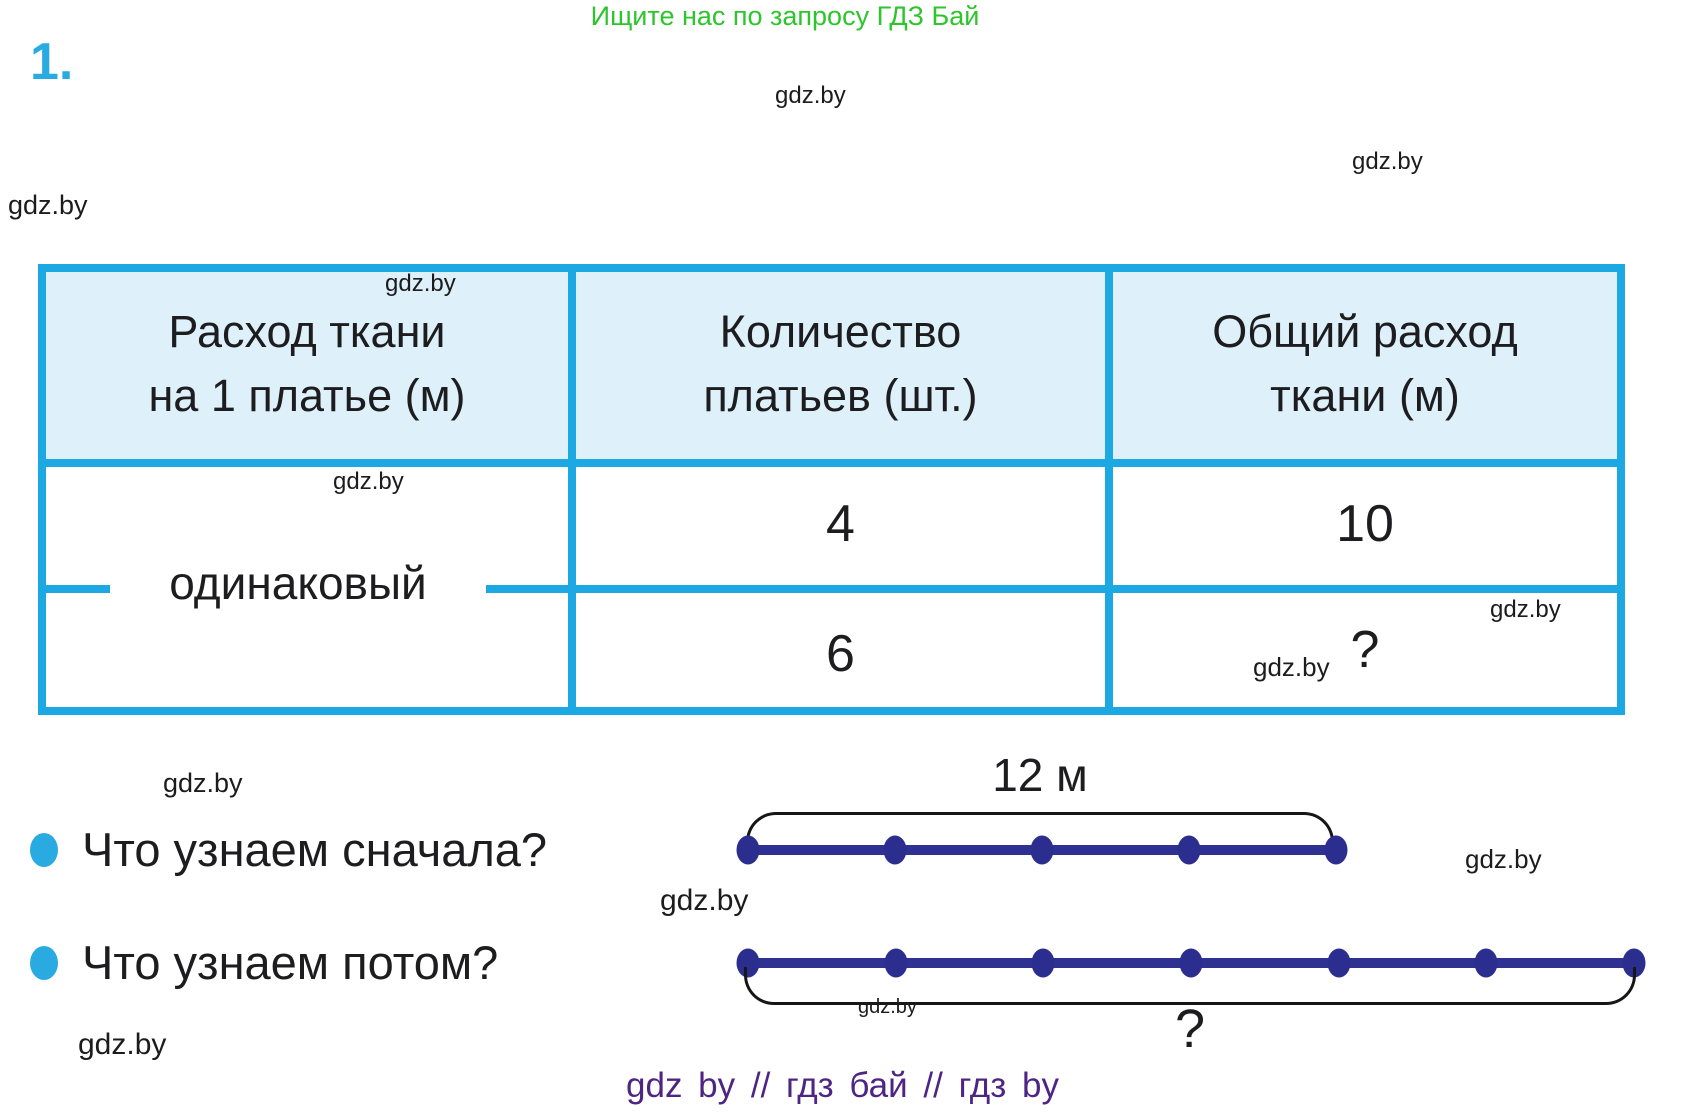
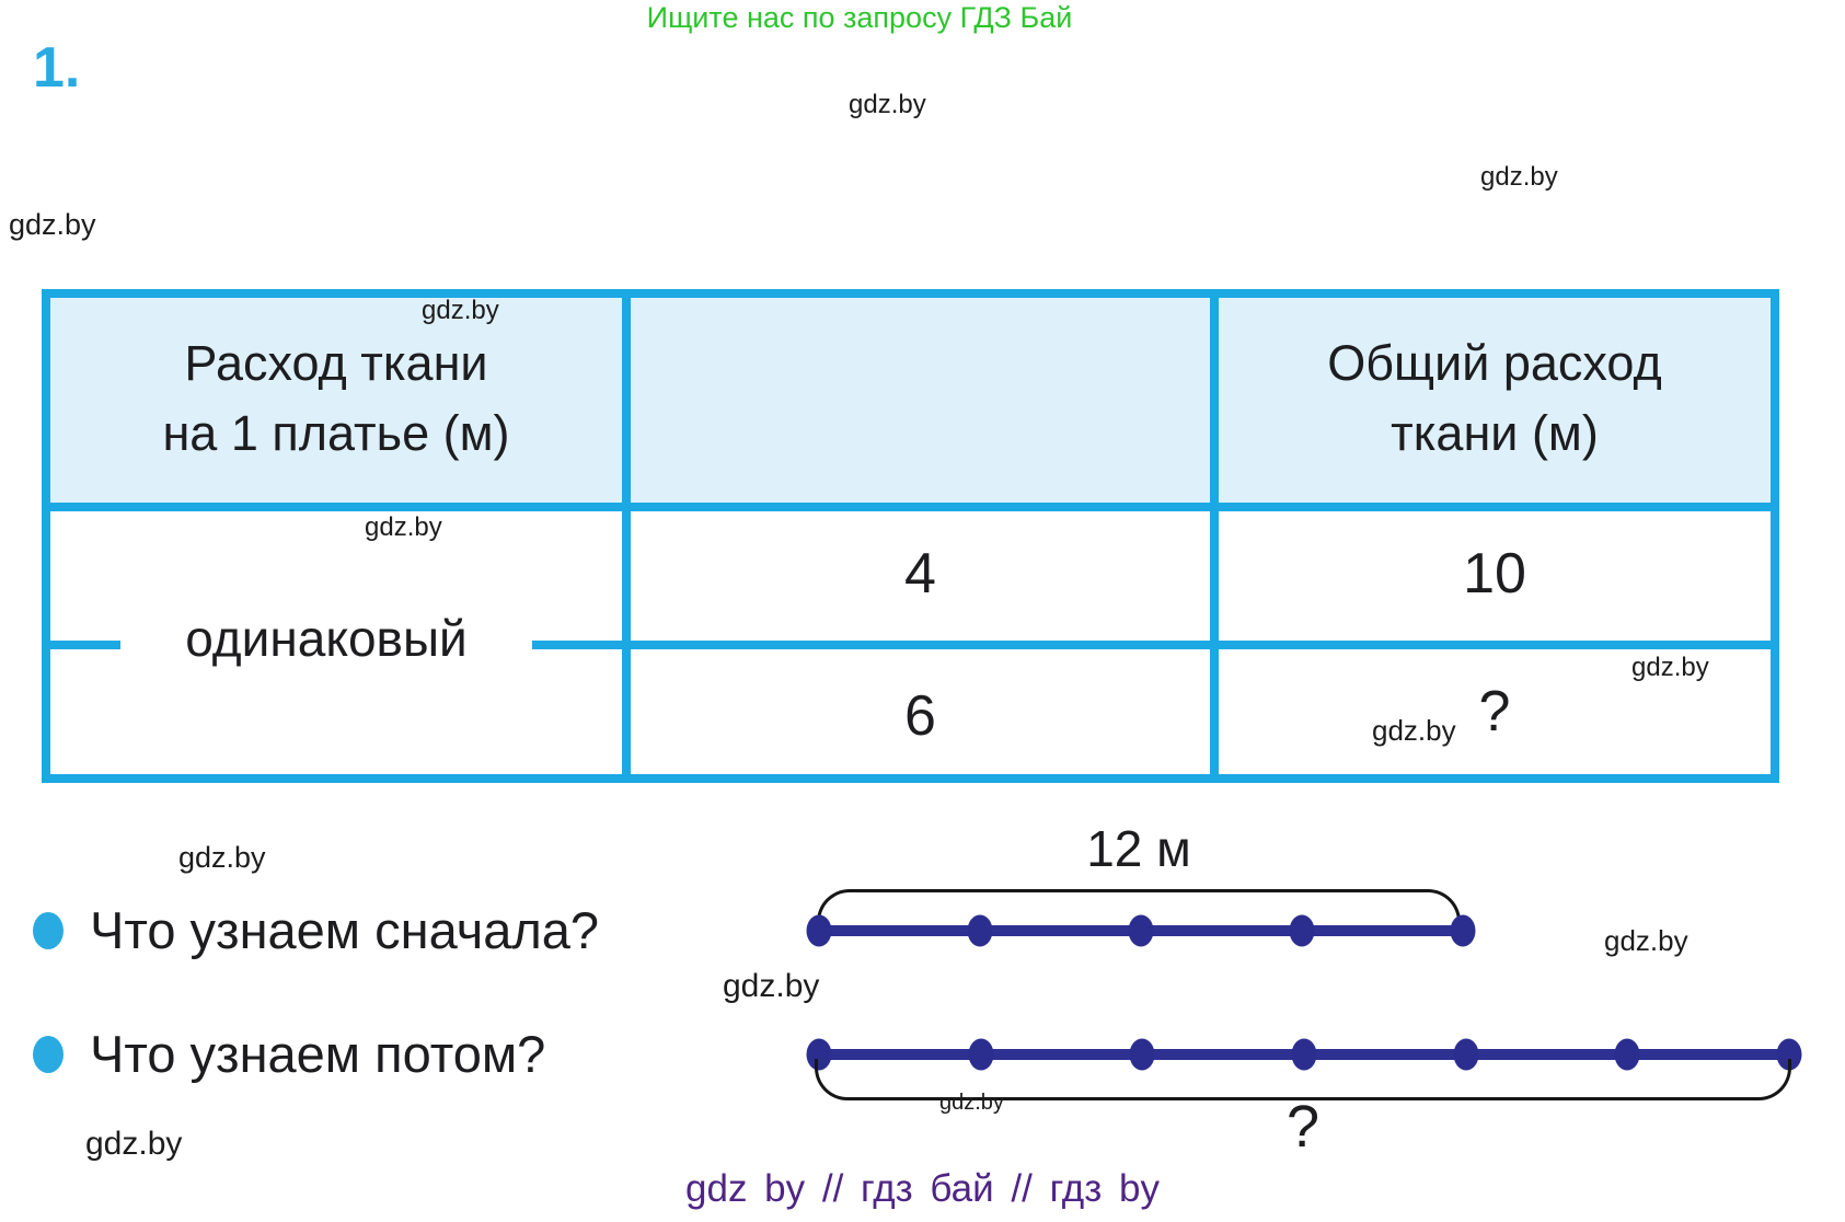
  Ищите нас по запросу ГДЗ Бай
  1.
  Расход ткани
  на 1 платье (м)
- Количество
- платьев (шт.)
  Общий расход
  ткани (м)
  4
  10
  6
  ?
  одинаковый
  Что узнаем сначала?
  Что узнаем потом?
  12 м
  ?
  gdz.by
  gdz.by
  gdz.by
  gdz.by
  gdz.by
  gdz.by
  gdz.by
  gdz.by
  gdz.by
  gdz.by
  gdz.by
  gdz.by
  gdz by // гдз бай // гдз by
